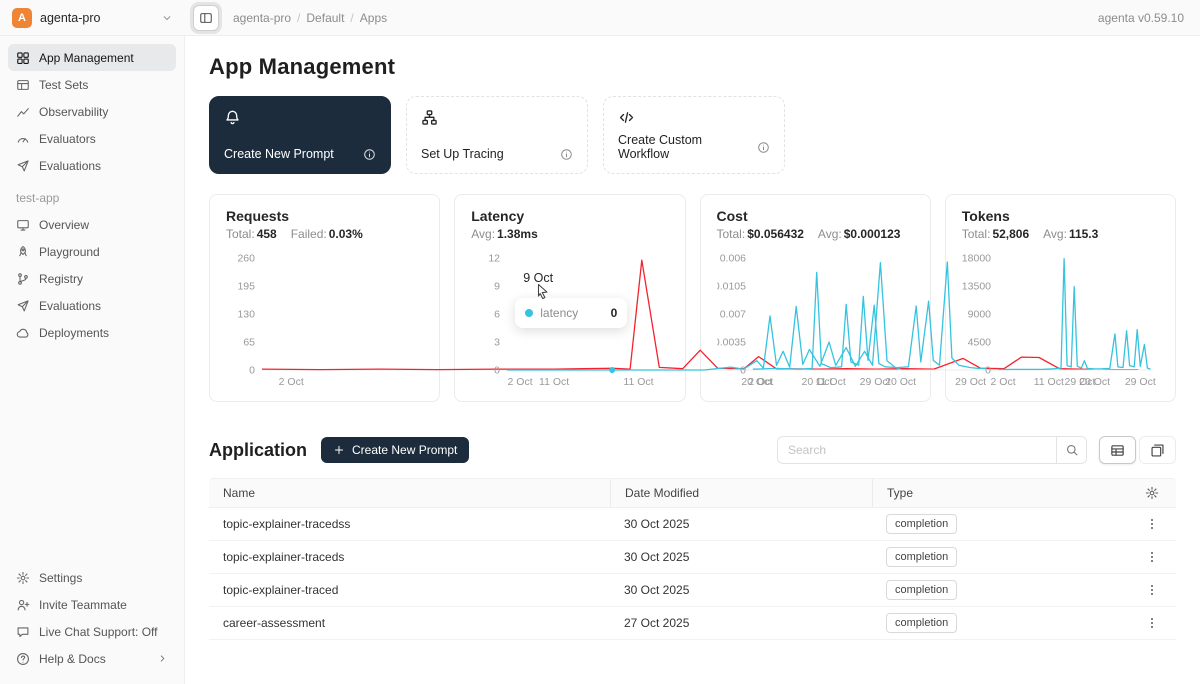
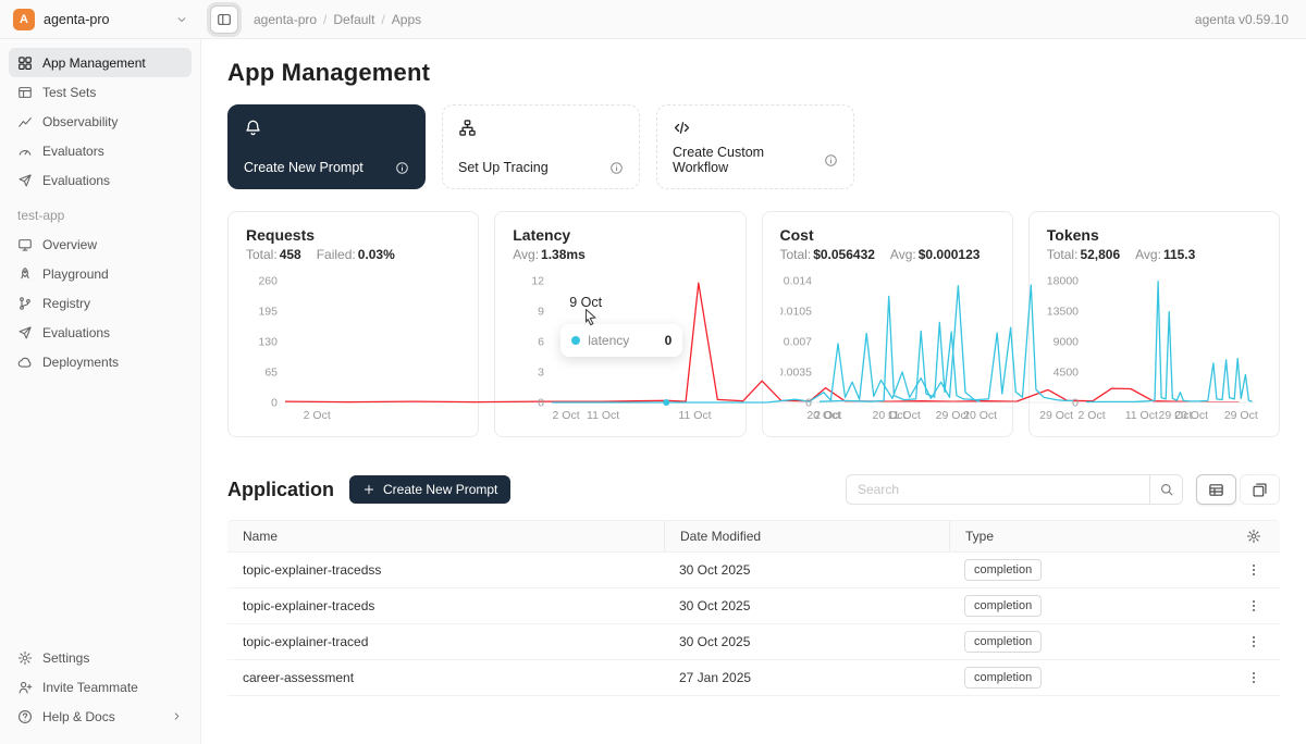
  A
  agenta-pro
  agenta-pro
  /
  Default
  /
  Apps
  agenta v0.59.10
  App Management
  Test Sets
  Observability
  Evaluators
  Evaluations
  test-app
  Overview
  Playground
  Registry
  Evaluations
  Deployments
  Settings
  Invite Teammate
- Live Chat Support: Off
  Help & Docs
  App Management
  Create New Prompt
  Set Up Tracing
  Create Custom Workflow
  Requests
  Total: 458
  Failed: 0.03%
  0
  65
  130
  195
  260
  2 Oct
  11 Oct
  20 Oct
  29 Oct
  Latency
  Avg: 1.38ms
  0
  3
  6
  9
  12
  2 Oct
  11 Oct
  20 Oct
  29 Oct
  9 Oct
  latency
  0
  Cost
  Total: $0.056432
  Avg: $0.000123
  0
  0.0035
  0.007
  0.0105
- 0.006
+ 0.014
  2 Oct
  11 Oct
  20 Oct
  29 Oct
  Tokens
  Total: 52,806
  Avg: 115.3
  0
  4500
  9000
  13500
  18000
  2 Oct
  11 Oct
  20 Oct
  29 Oct
  Application
  Create New Prompt
  Search
  Name
  Date Modified
  Type
  topic-explainer-tracedss
  30 Oct 2025
  completion
  topic-explainer-traceds
  30 Oct 2025
  completion
  topic-explainer-traced
  30 Oct 2025
  completion
  career-assessment
- 27 Oct 2025
+ 27 Jan 2025
  completion
